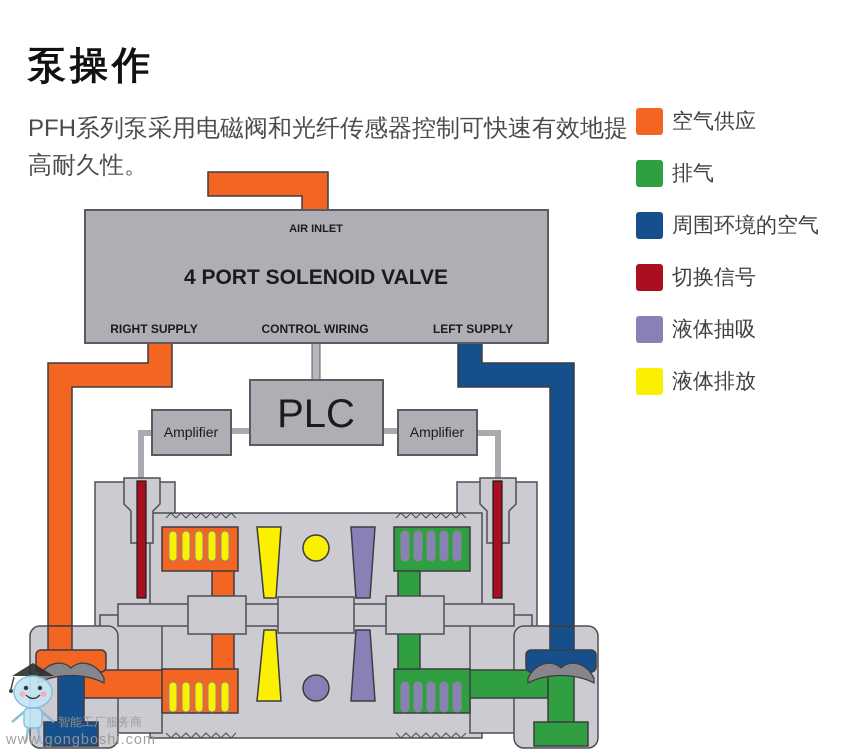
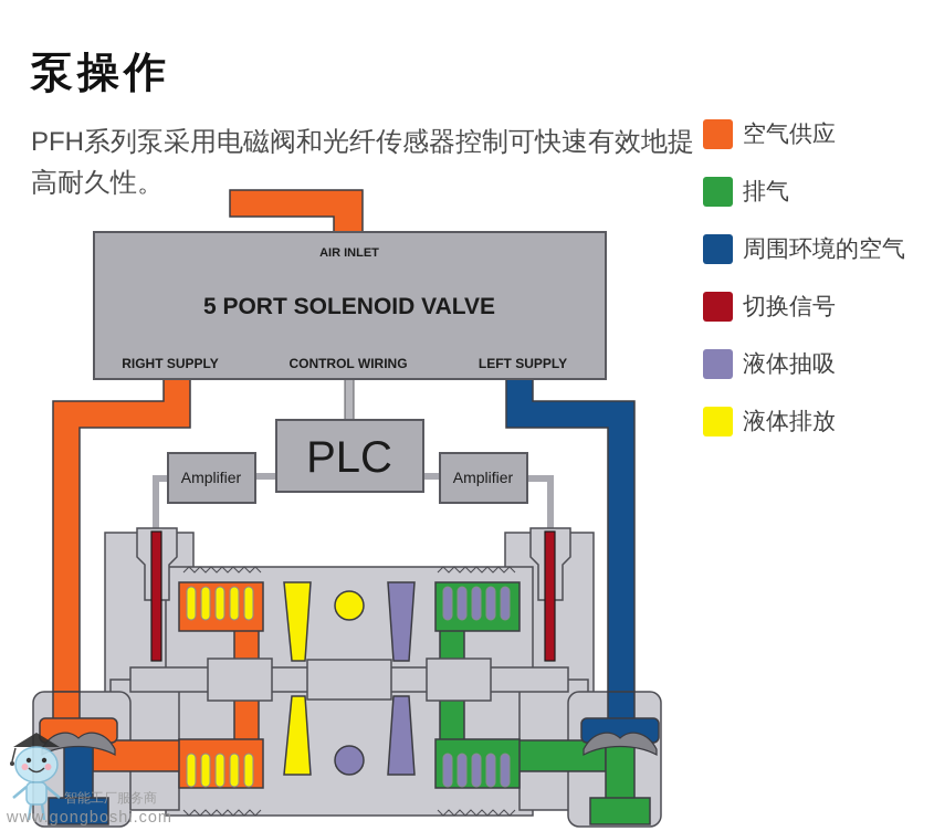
  泵操作
  PFH系列泵采用电磁阀和光纤传感器控制可快速有效地提高耐久性。
  空气供应
  排气
  周围环境的空气
  切换信号
  液体抽吸
  液体排放
  AIR INLET
- 4 PORT SOLENOID VALVE
+ 5 PORT SOLENOID VALVE
  RIGHT SUPPLY
  CONTROL WIRING
  LEFT SUPPLY
  PLC
  Amplifier
  Amplifier
  智能工厂服务商
  www.gongboshi.com
